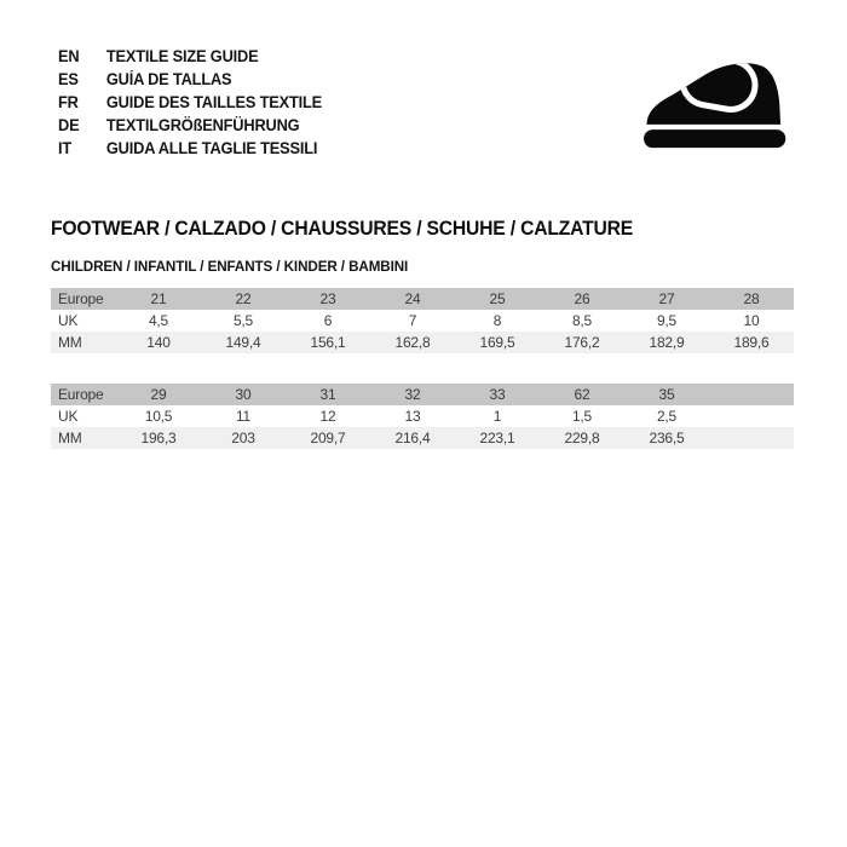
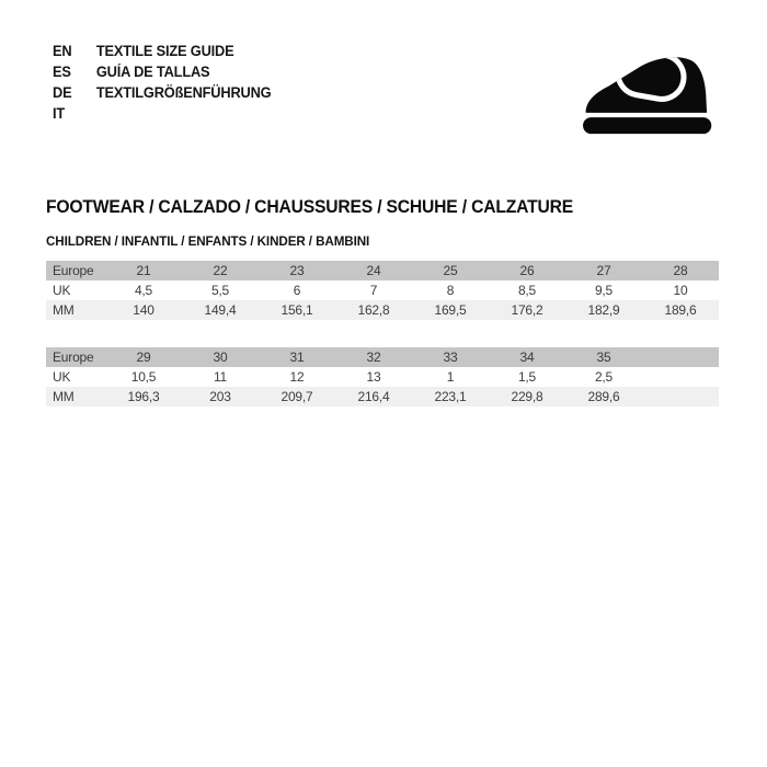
  EN
  TEXTILE SIZE GUIDE
  ES
  GUÍA DE TALLAS
- FR
- GUIDE DES TAILLES TEXTILE
  DE
  TEXTILGRÖßENFÜHRUNG
  IT
- GUIDA ALLE TAGLIE TESSILI
  FOOTWEAR / CALZADO / CHAUSSURES / SCHUHE / CALZATURE
  CHILDREN / INFANTIL / ENFANTS / KINDER / BAMBINI
  Europe	21	22	23	24	25	26	27	28
  UK	4,5	5,5	6	7	8	8,5	9,5	10
  MM	140	149,4	156,1	162,8	169,5	176,2	182,9	189,6
- Europe	29	30	31	32	33	62	35
+ Europe	29	30	31	32	33	34	35
  UK	10,5	11	12	13	1	1,5	2,5
- MM	196,3	203	209,7	216,4	223,1	229,8	236,5
+ MM	196,3	203	209,7	216,4	223,1	229,8	289,6
